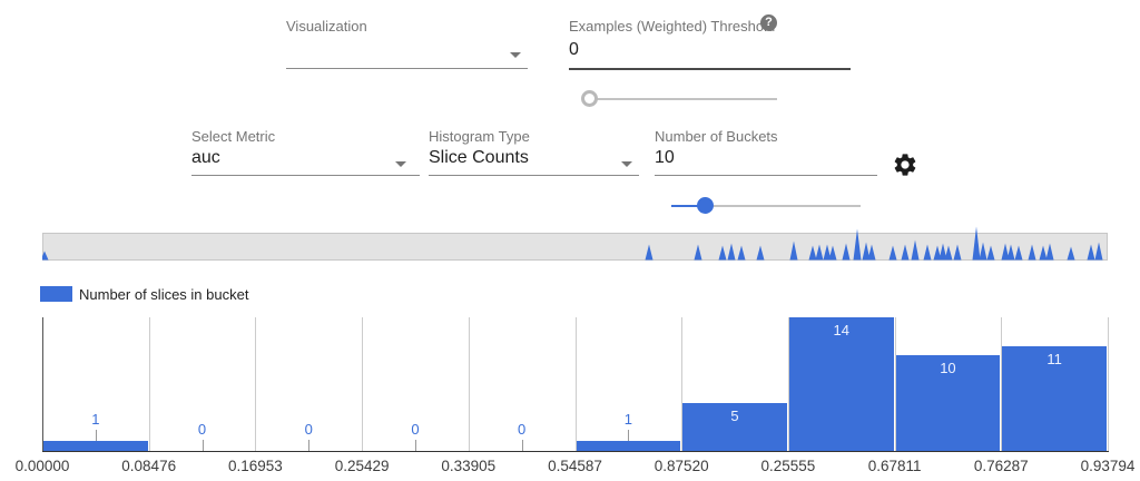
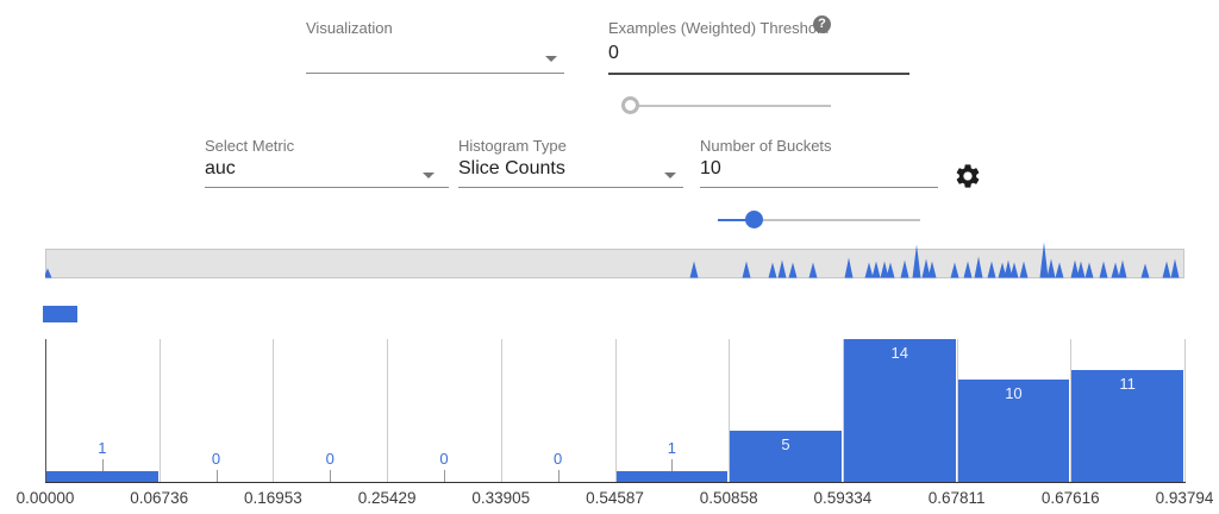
  Visualization
  Examples (Weighted) Thresho
  ?
  0
  Select Metric
  auc
  Histogram Type
  Slice Counts
  Number of Buckets
  10
- Number of slices in bucket
  1
  0
  0
  0
  0
  1
  5
  14
  10
  11
  0.00000
- 0.08476
+ 0.06736
  0.16953
  0.25429
  0.33905
  0.54587
- 0.87520
+ 0.50858
- 0.25555
+ 0.59334
  0.67811
- 0.76287
+ 0.67616
  0.93794
